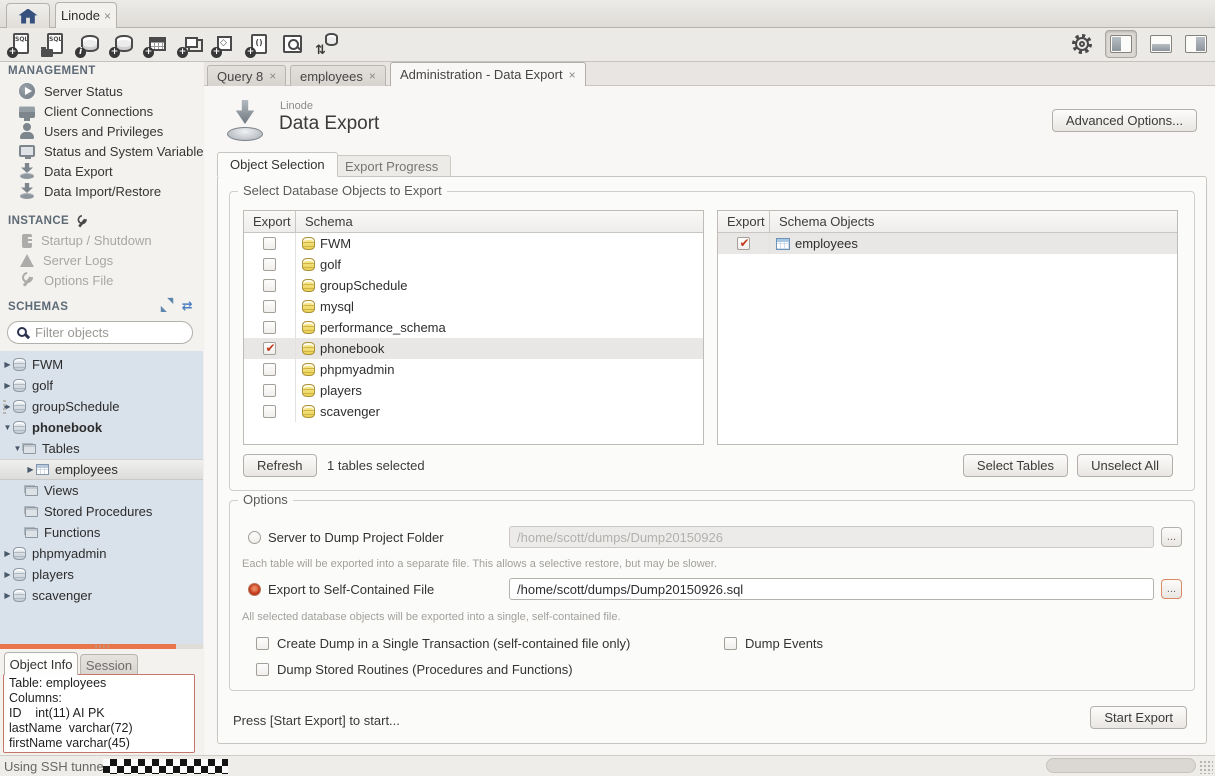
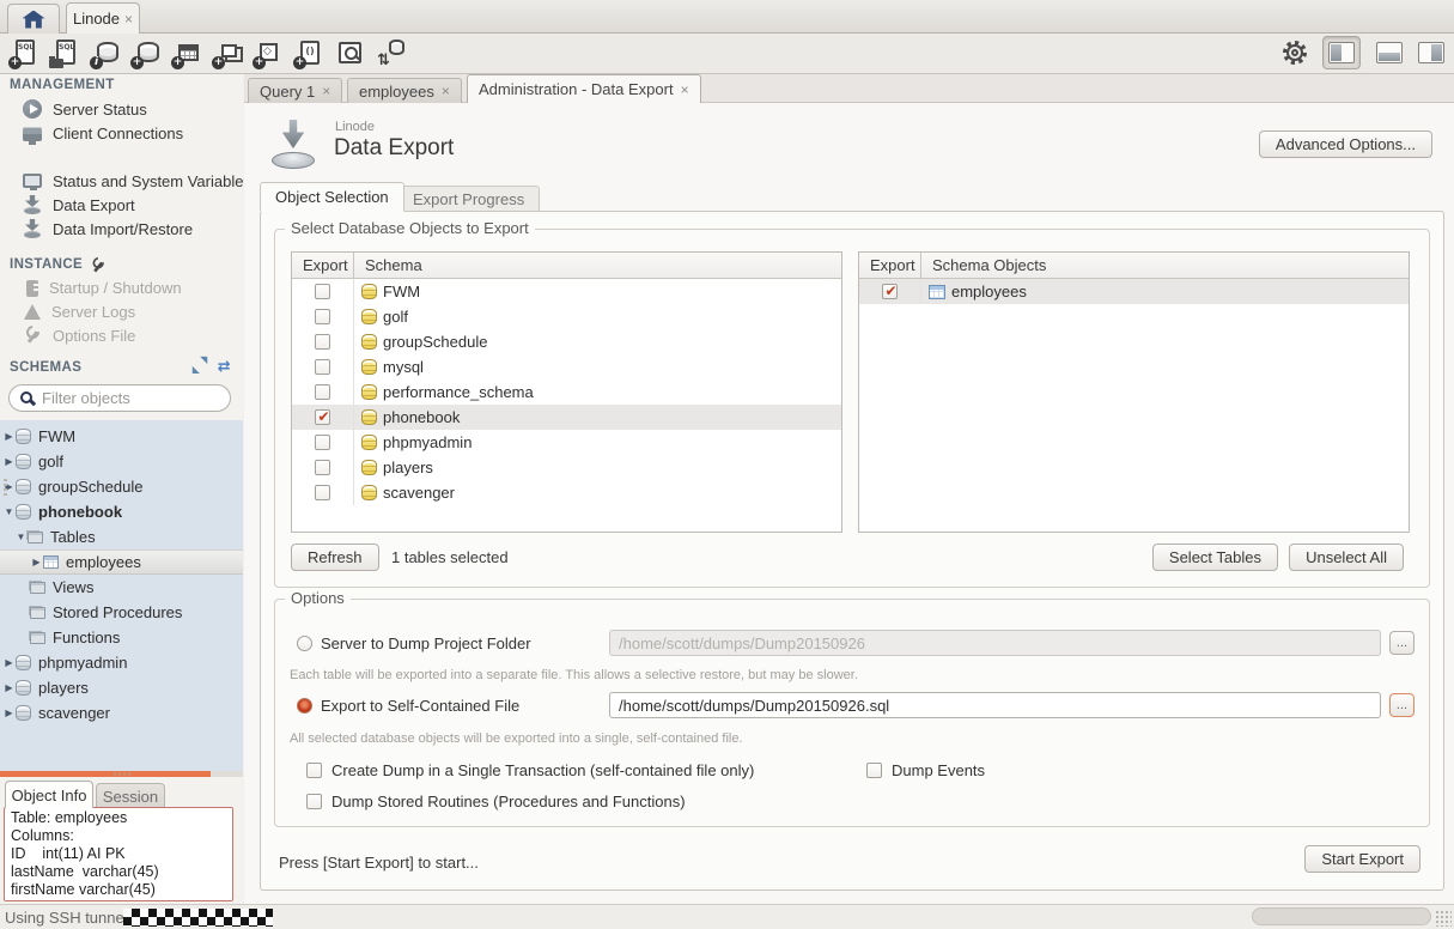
  Linode
  ×
  ⇅
  MANAGEMENT
  Server Status
  Client Connections
- Users and Privileges
  Status and System Variable
  Data Export
  Data Import/Restore
  INSTANCE
  Startup / Shutdown
  Server Logs
  Options File
  SCHEMAS
  ⇄
  Filter objects
  ▶
  FWM
  ▶
  golf
  ▶
  groupSchedule
  ▼
  phonebook
  ▼
  Tables
  ▶
  employees
  Views
  Stored Procedures
  Functions
  ▶
  phpmyadmin
  ▶
  players
  ▶
  scavenger
  Object Info
  Session
  Table: employees
  Columns:
  ID int(11) AI PK
- lastName varchar(72)
+ lastName varchar(45)
  firstName varchar(45)
  Using SSH tunne
- Query 8
+ Query 1
  ×
  employees
  ×
  Administration - Data Export
  ×
  Linode
  Data Export
  Advanced Options...
  Object Selection
  Export Progress
  Select Database Objects to Export
  Export
  Schema
  FWM
  golf
  groupSchedule
  mysql
  performance_schema
  phonebook
  phpmyadmin
  players
  scavenger
  Export
  Schema Objects
  employees
  Refresh
  1 tables selected
  Select Tables
  Unselect All
  Options
  Server to Dump Project Folder
  /home/scott/dumps/Dump20150926
  ...
  Each table will be exported into a separate file. This allows a selective restore, but may be slower.
  Export to Self-Contained File
  /home/scott/dumps/Dump20150926.sql
  ...
  All selected database objects will be exported into a single, self-contained file.
  Create Dump in a Single Transaction (self-contained file only)
  Dump Events
  Dump Stored Routines (Procedures and Functions)
  Press [Start Export] to start...
  Start Export
